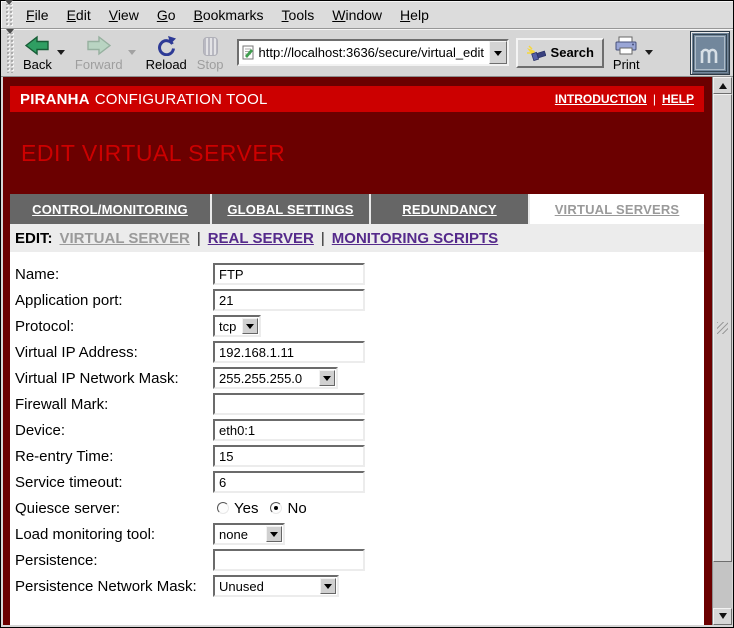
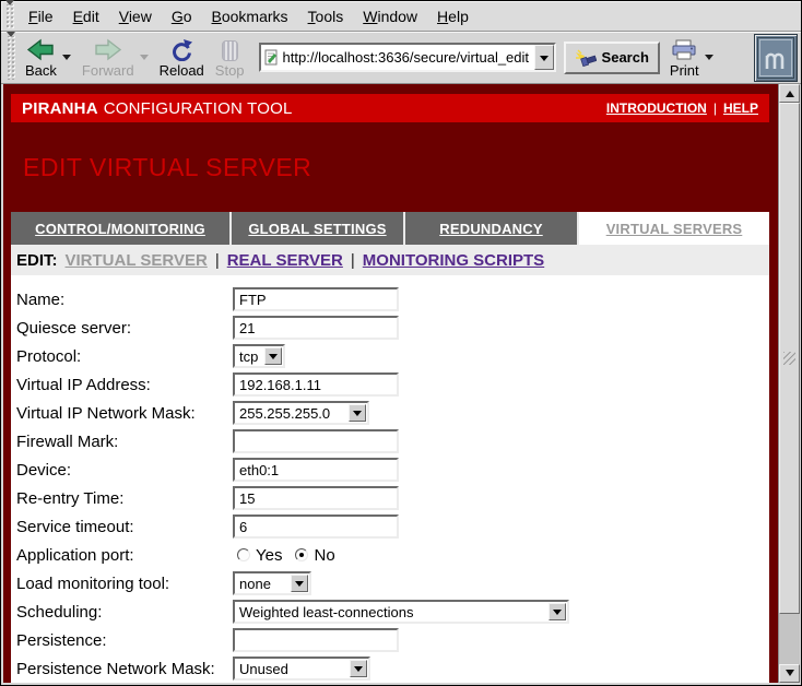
  File
  Edit
  View
  Go
  Bookmarks
  Tools
  Window
  Help
  Back
  Forward
  Reload
  Stop
  http://localhost:3636/secure/virtual_edit
  Search
  Print
  PIRANHA
  CONFIGURATION TOOL
  INTRODUCTION
  |
  HELP
  EDIT VIRTUAL SERVER
  CONTROL/MONITORING
  GLOBAL SETTINGS
  REDUNDANCY
  VIRTUAL SERVERS
  EDIT:
  VIRTUAL SERVER
  |
  REAL SERVER
  |
  MONITORING SCRIPTS
  Name:
  FTP
- Application port:
+ Quiesce server:
  21
  Protocol:
  tcp
  Virtual IP Address:
  192.168.1.11
  Virtual IP Network Mask:
  255.255.255.0
  Firewall Mark:
  Device:
  eth0:1
  Re-entry Time:
  15
  Service timeout:
  6
- Quiesce server:
+ Application port:
  Yes
  No
  Load monitoring tool:
  none
+ Scheduling:
+ Weighted least-connections
  Persistence:
  Persistence Network Mask:
  Unused
